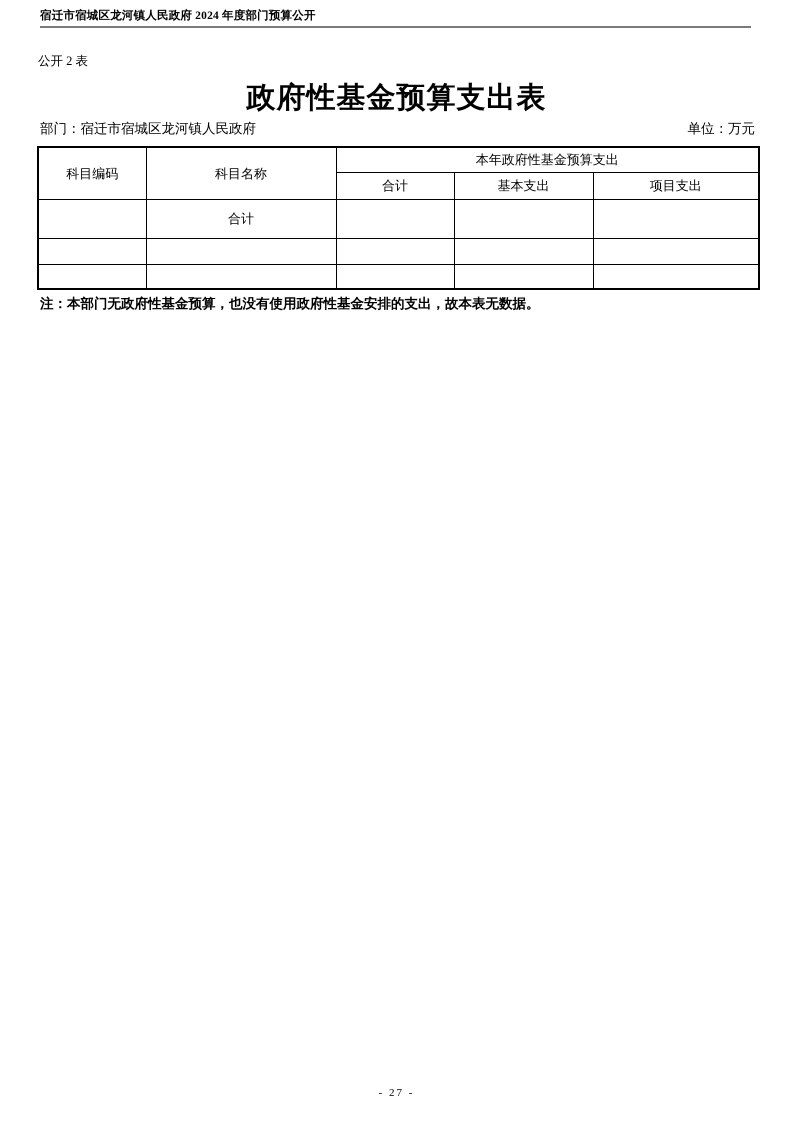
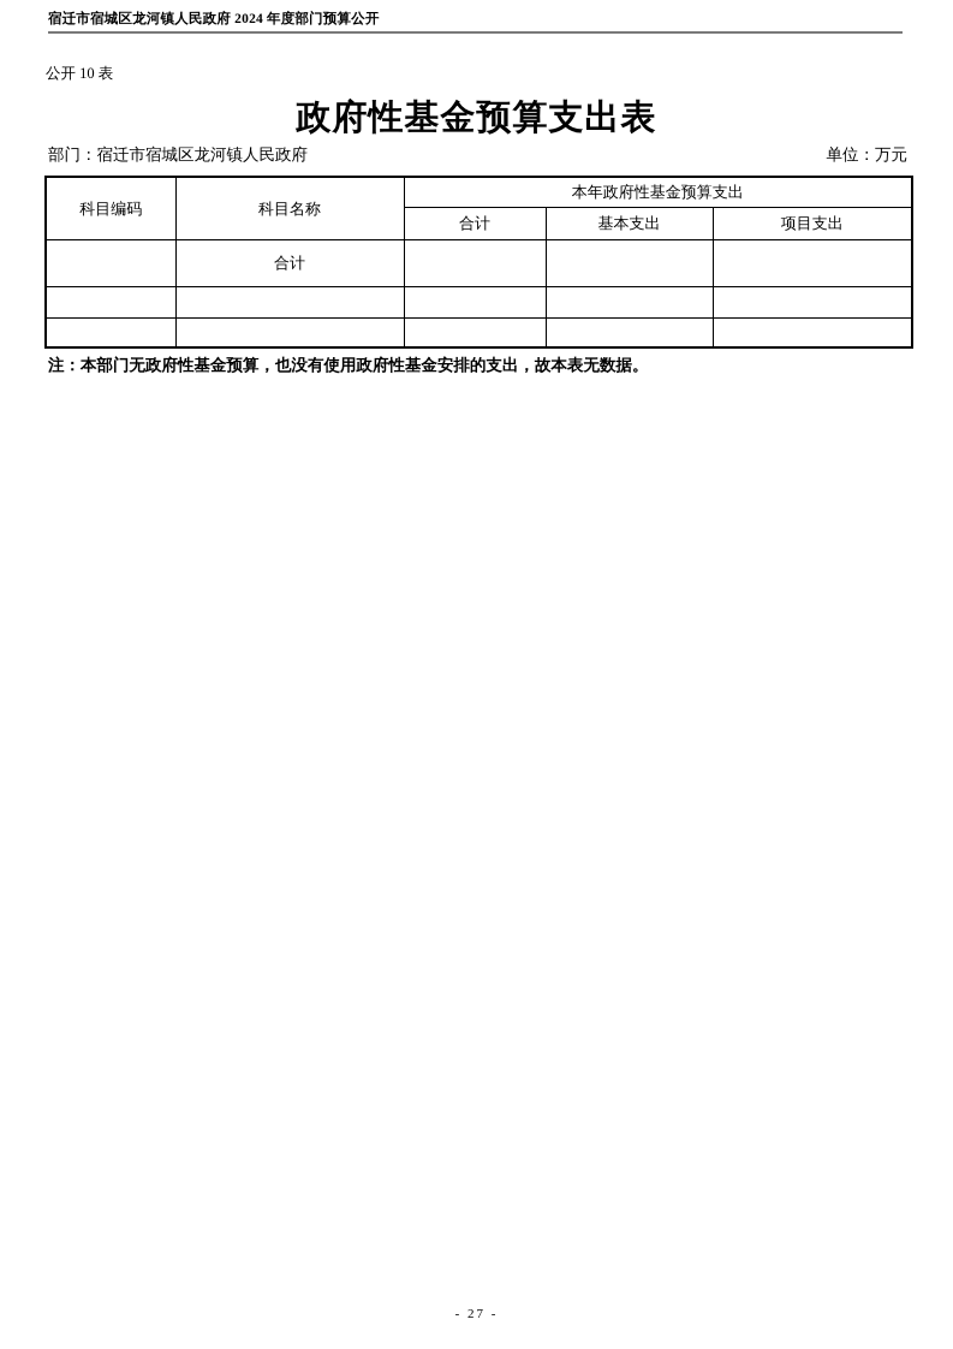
  宿迁市宿城区龙河镇人民政府 2024 年度部门预算公开
- 公开 2 表
+ 公开 10 表
  政府性基金预算支出表
  部门：宿迁市宿城区龙河镇人民政府
  单位：万元
  科目编码	科目名称	本年政府性基金预算支出
  合计	基本支出	项目支出
  	合计
  注：本部门无政府性基金预算，也没有使用政府性基金安排的支出，故本表无数据。
  - 27 -
